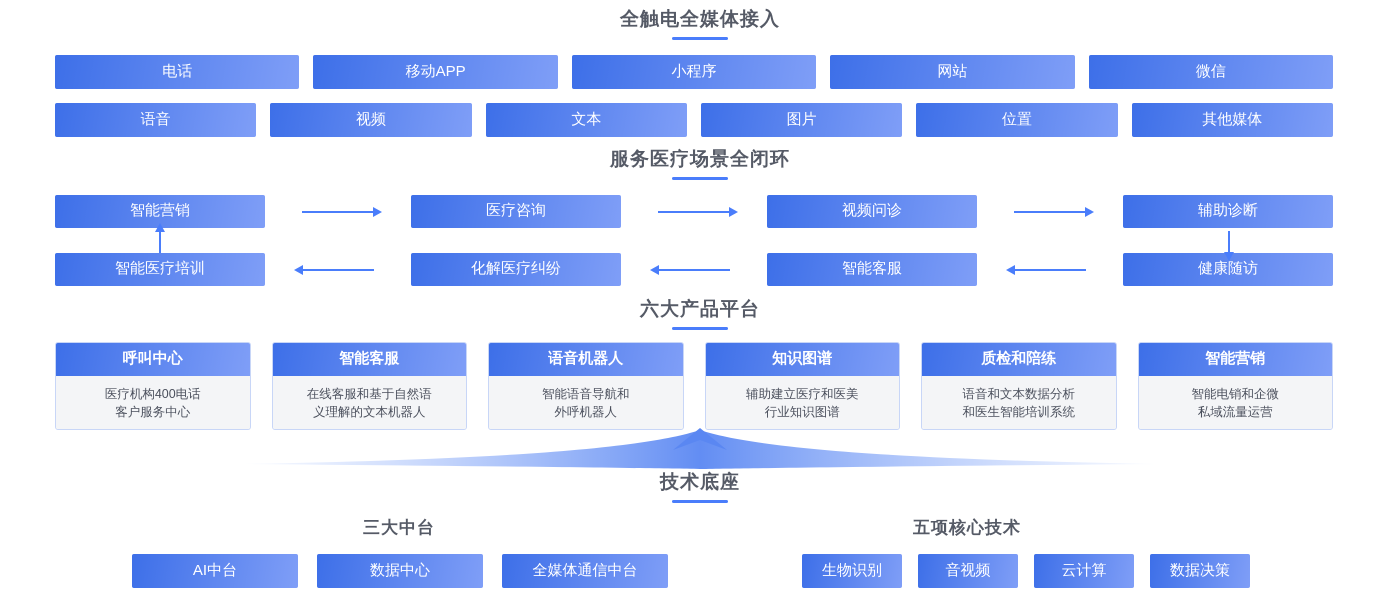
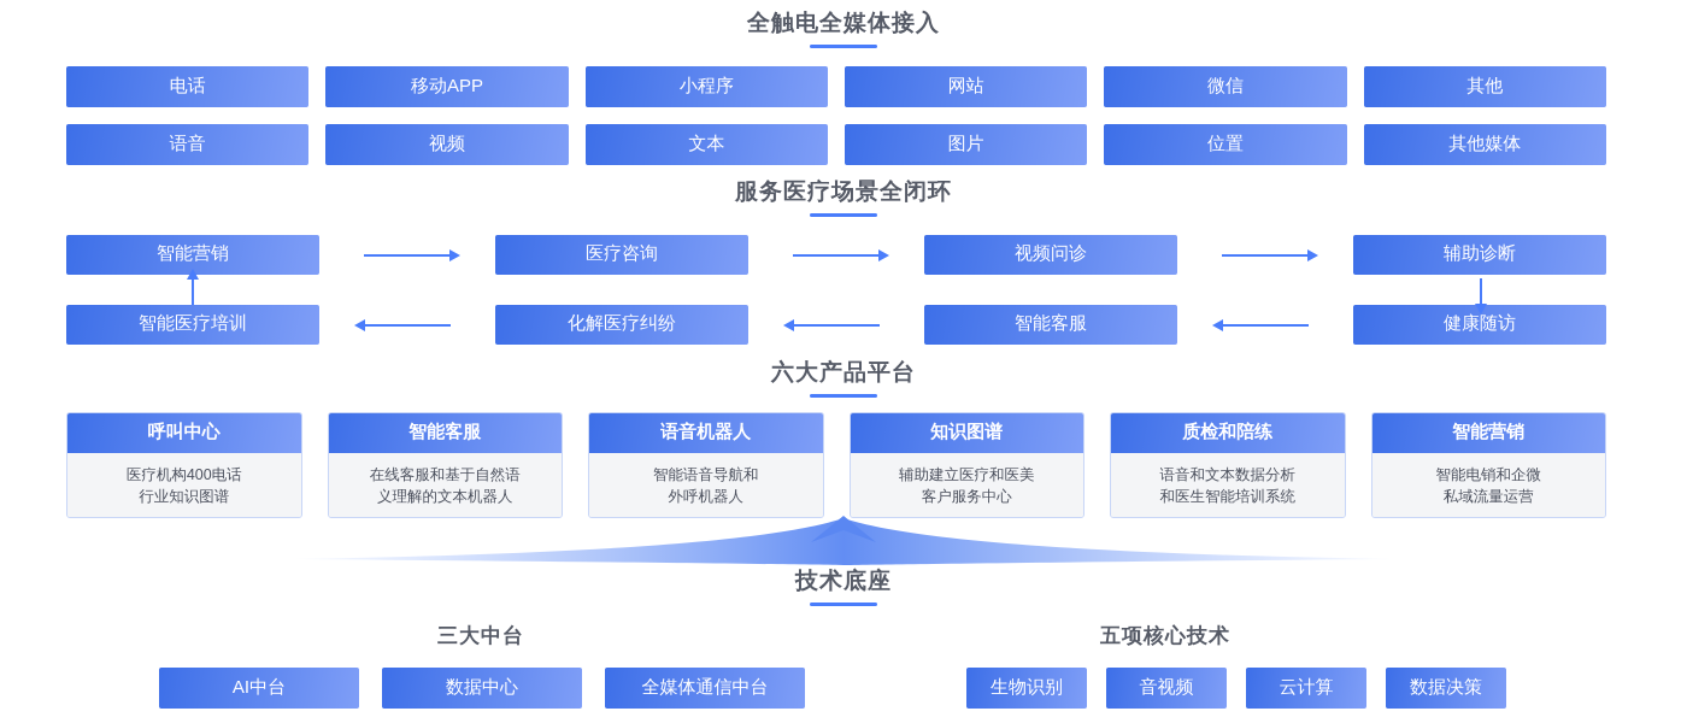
  全触电全媒体接入
  电话
  移动APP
  小程序
  网站
  微信
+ 其他
  语音
  视频
  文本
  图片
  位置
  其他媒体
  服务医疗场景全闭环
  智能营销
  医疗咨询
  视频问诊
  辅助诊断
  智能医疗培训
  化解医疗纠纷
  智能客服
  健康随访
  六大产品平台
  呼叫中心
  医疗机构400电话
- 客户服务中心
+ 行业知识图谱
  智能客服
  在线客服和基于自然语
  义理解的文本机器人
  语音机器人
  智能语音导航和
  外呼机器人
  知识图谱
  辅助建立医疗和医美
- 行业知识图谱
+ 客户服务中心
  质检和陪练
  语音和文本数据分析
  和医生智能培训系统
  智能营销
  智能电销和企微
  私域流量运营
  技术底座
  三大中台
  五项核心技术
  AI中台
  数据中心
  全媒体通信中台
  生物识别
  音视频
  云计算
  数据决策
